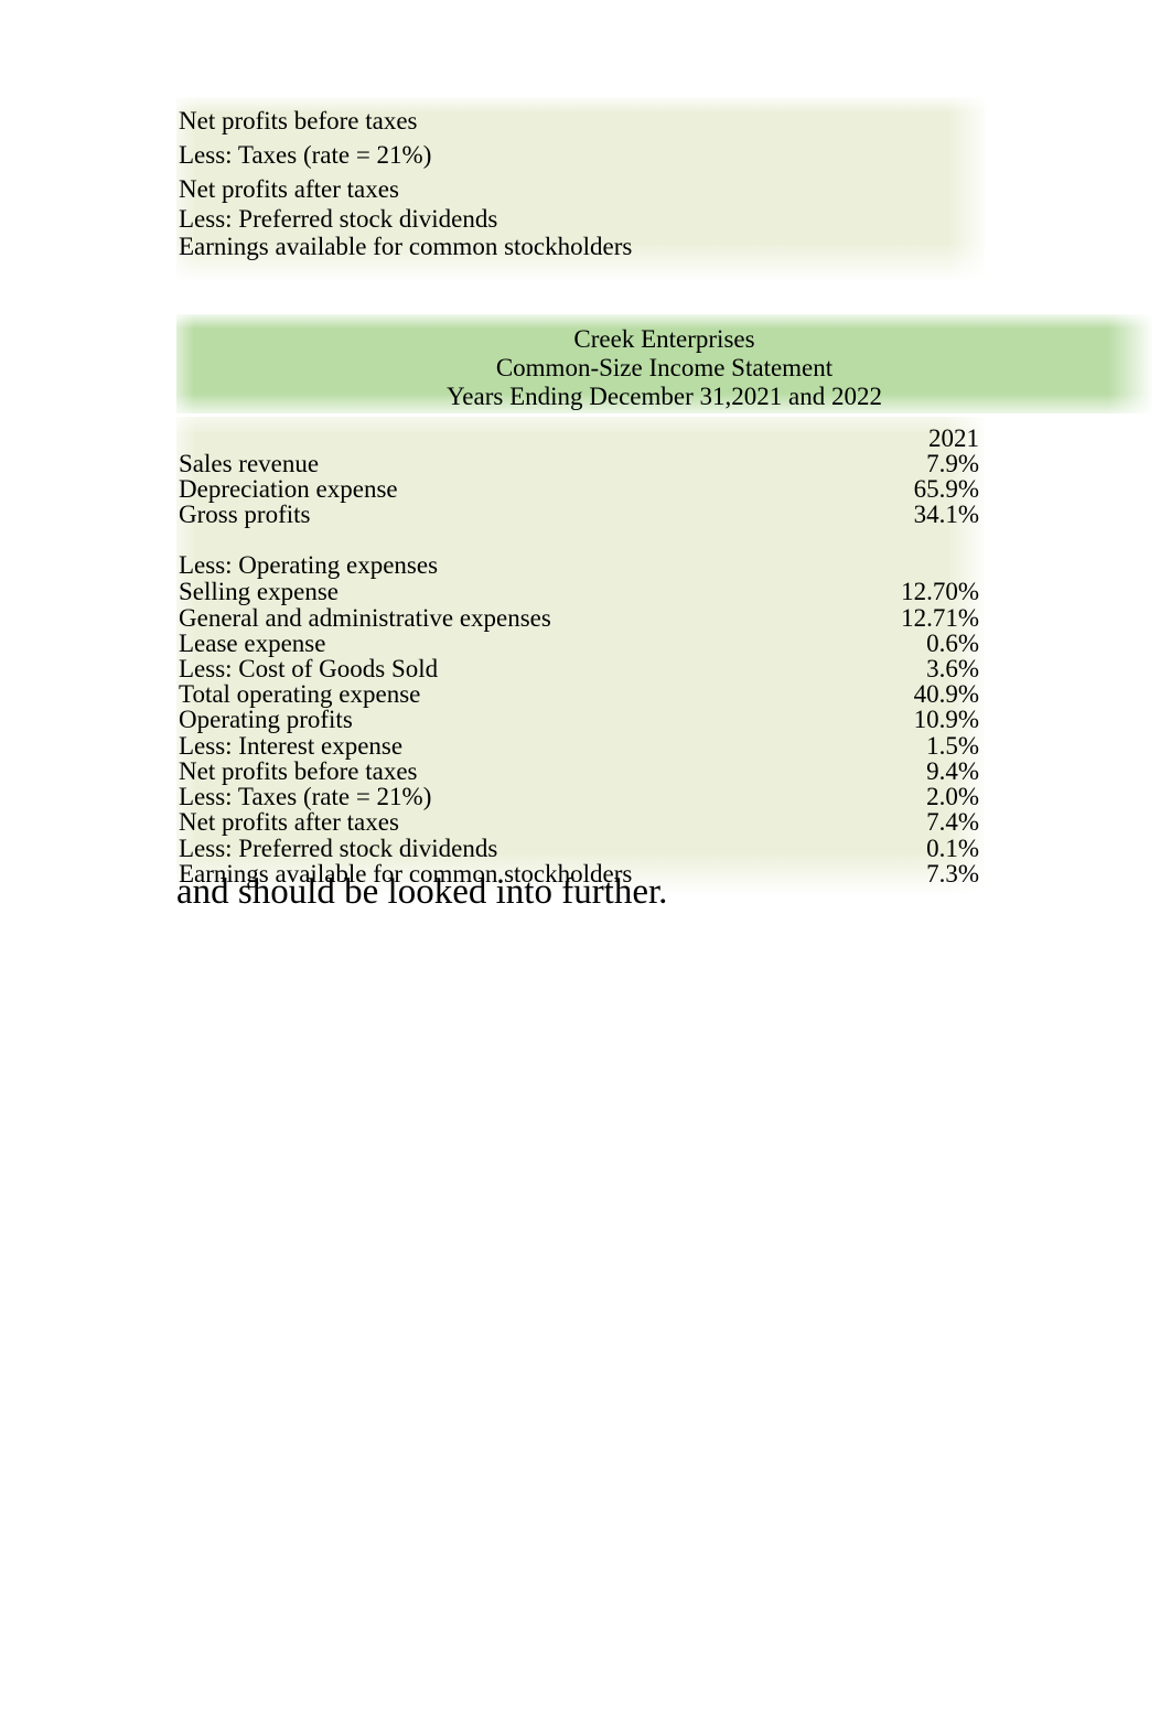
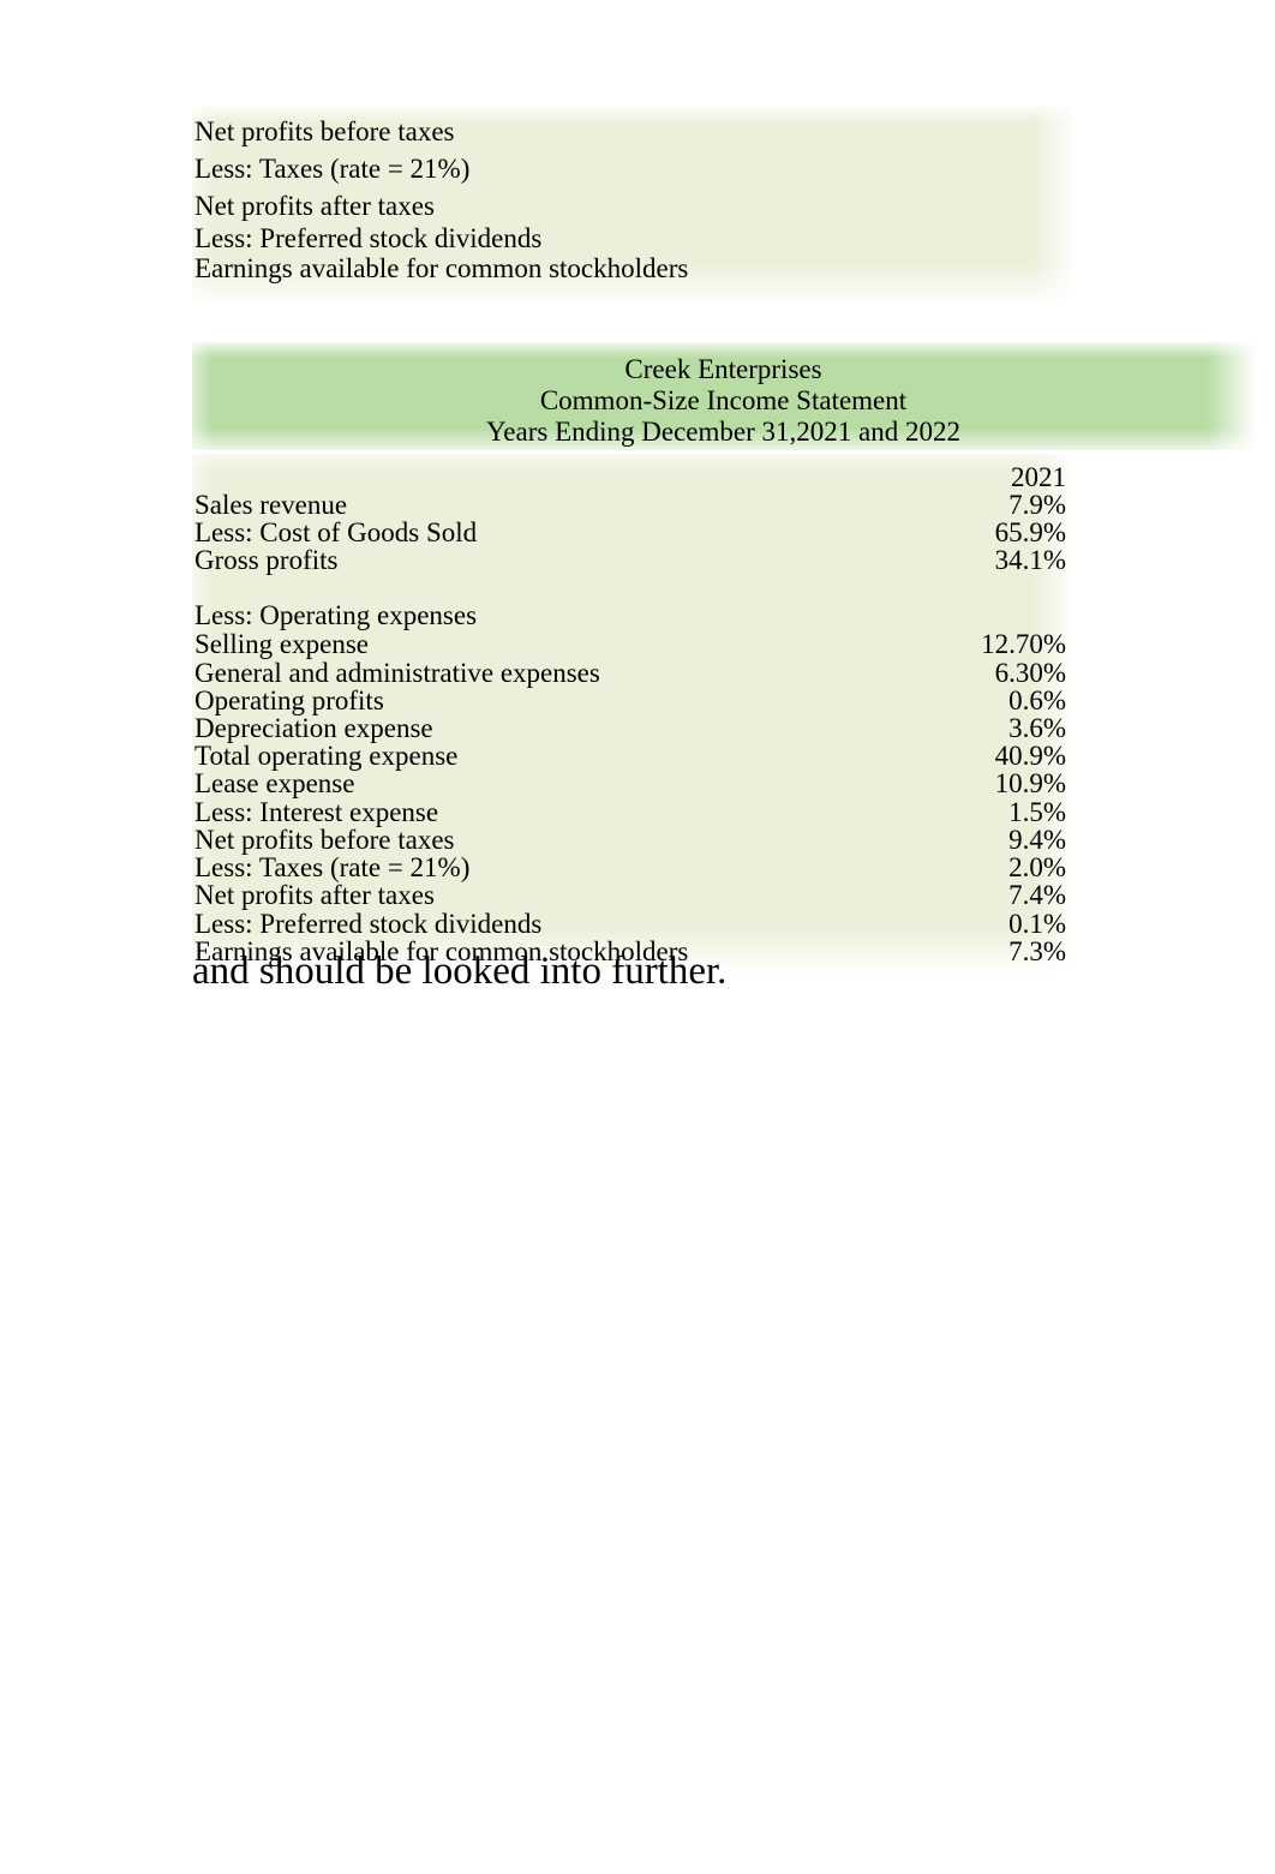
  Net profits before taxes
  Less: Taxes (rate = 21%)
  Net profits after taxes
  Less: Preferred stock dividends
  Earnings available for common stockholders
  Creek Enterprises
  Common-Size Income Statement
  Years Ending December 31,2021 and 2022
  2021
  Sales revenue
  7.9%
- Depreciation expense
+ Less: Cost of Goods Sold
  65.9%
  Gross profits
  34.1%
  Less: Operating expenses
  Selling expense
  12.70%
  General and administrative expenses
- 12.71%
+ 6.30%
- Lease expense
+ Operating profits
  0.6%
- Less: Cost of Goods Sold
+ Depreciation expense
  3.6%
  Total operating expense
  40.9%
- Operating profits
+ Lease expense
  10.9%
  Less: Interest expense
  1.5%
  Net profits before taxes
  9.4%
  Less: Taxes (rate = 21%)
  2.0%
  Net profits after taxes
  7.4%
  Less: Preferred stock dividends
  0.1%
  Earnings available for common stockholders
  7.3%
  and should be looked into further.
